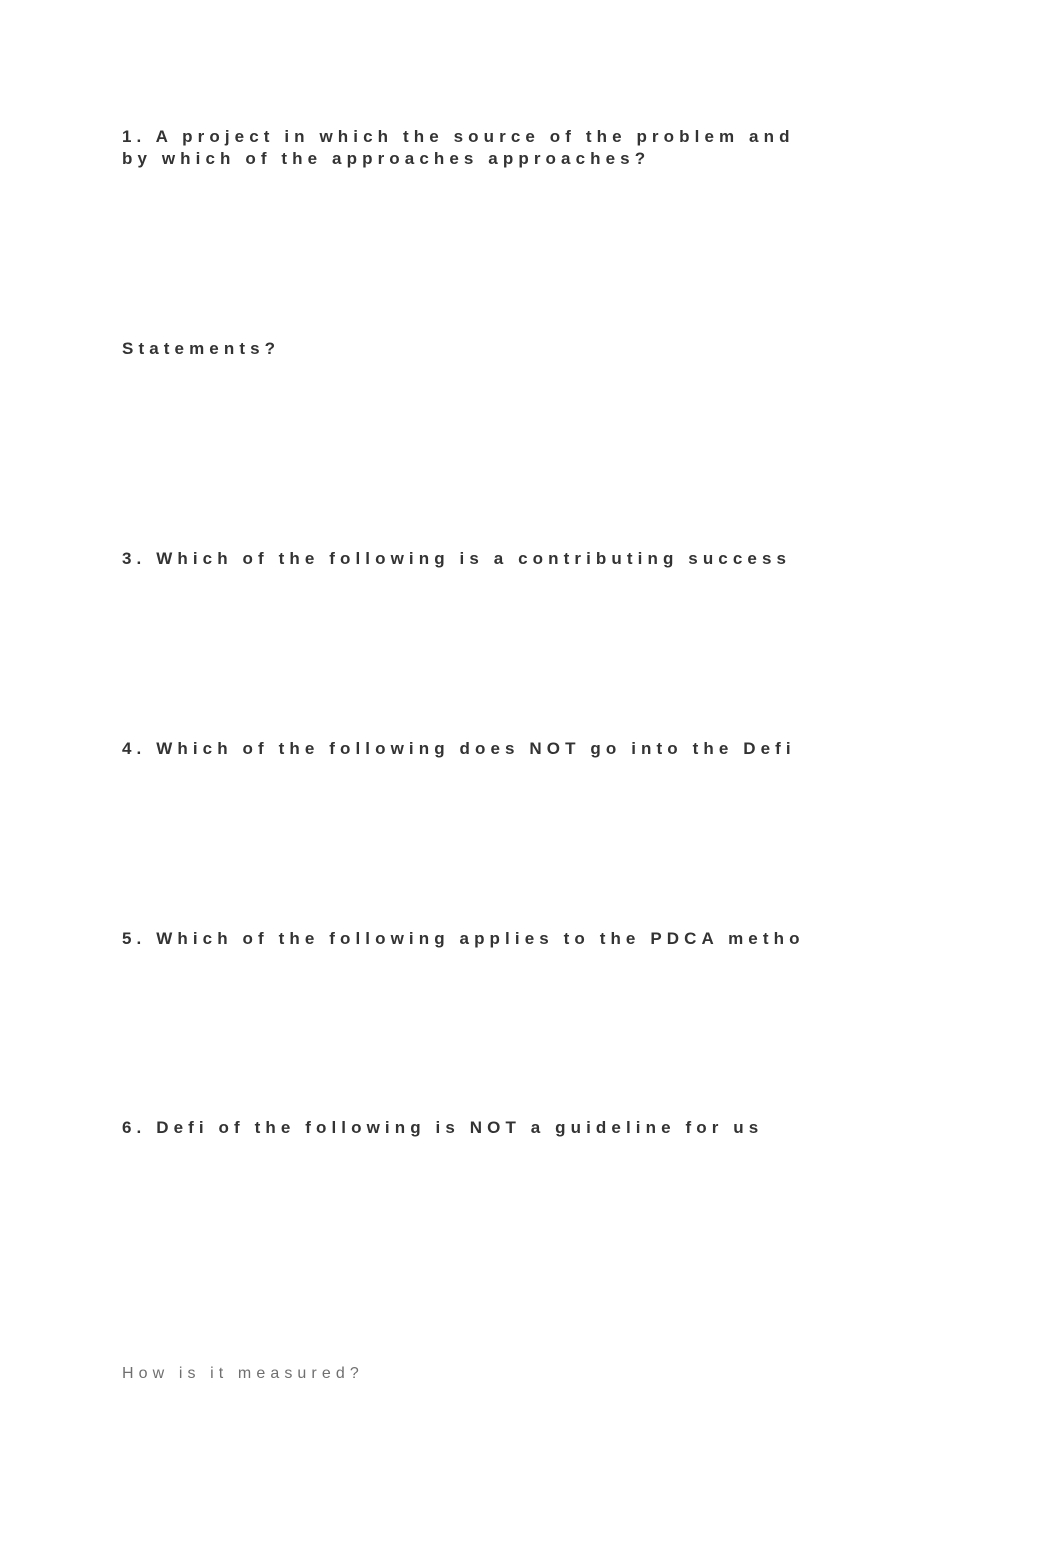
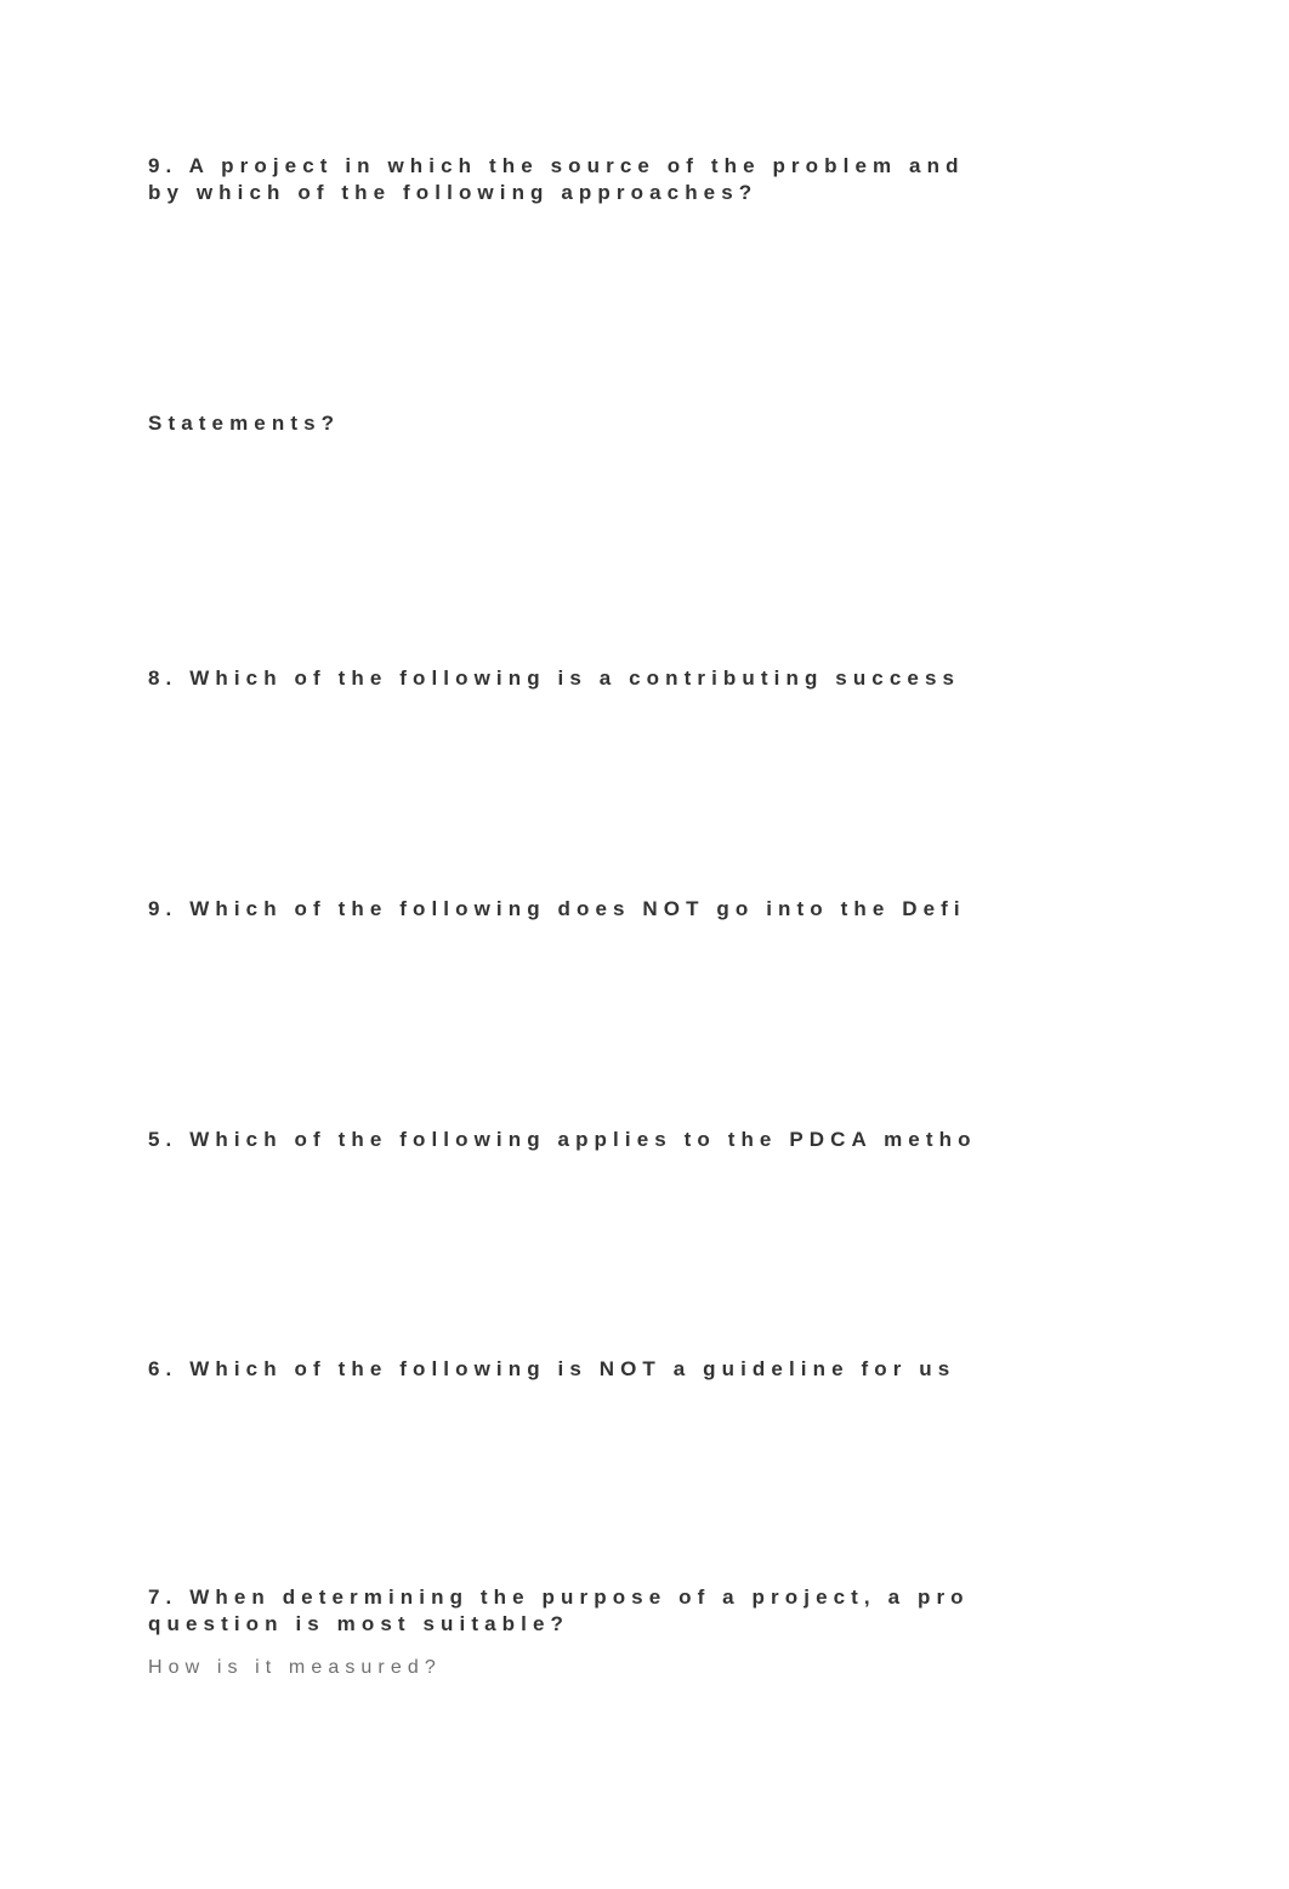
- 1. A project in which the source of the problem and
+ 9. A project in which the source of the problem and
- by which of the approaches approaches?
+ by which of the following approaches?
  Statements?
- 3. Which of the following is a contributing success
+ 8. Which of the following is a contributing success
- 4. Which of the following does NOT go into the Defi
+ 9. Which of the following does NOT go into the Defi
  5. Which of the following applies to the PDCA metho
- 6. Defi of the following is NOT a guideline for us
+ 6. Which of the following is NOT a guideline for us
+ 7. When determining the purpose of a project, a pro
+ question is most suitable?
  How is it measured?
